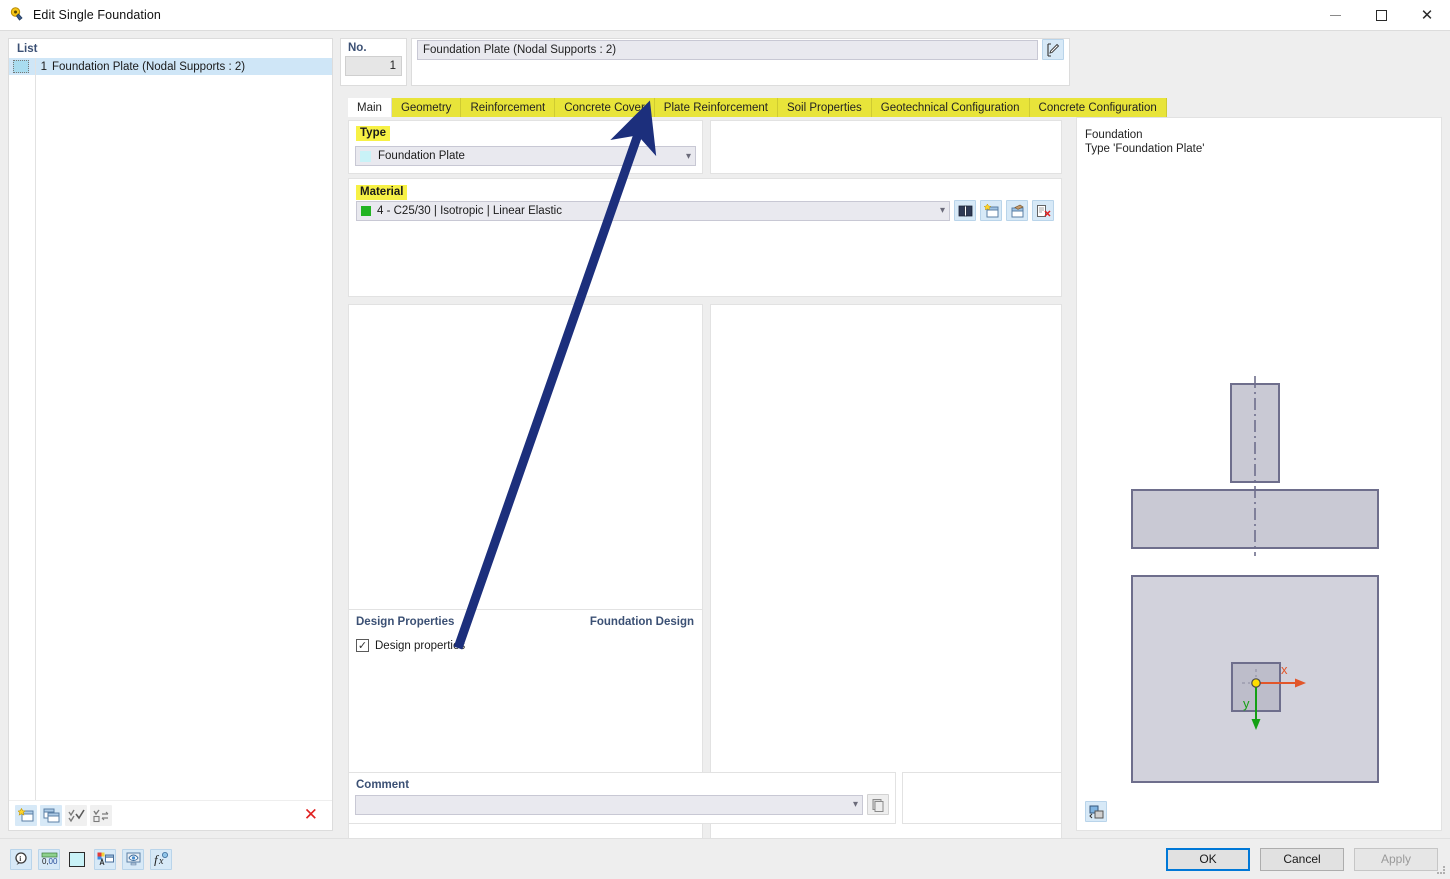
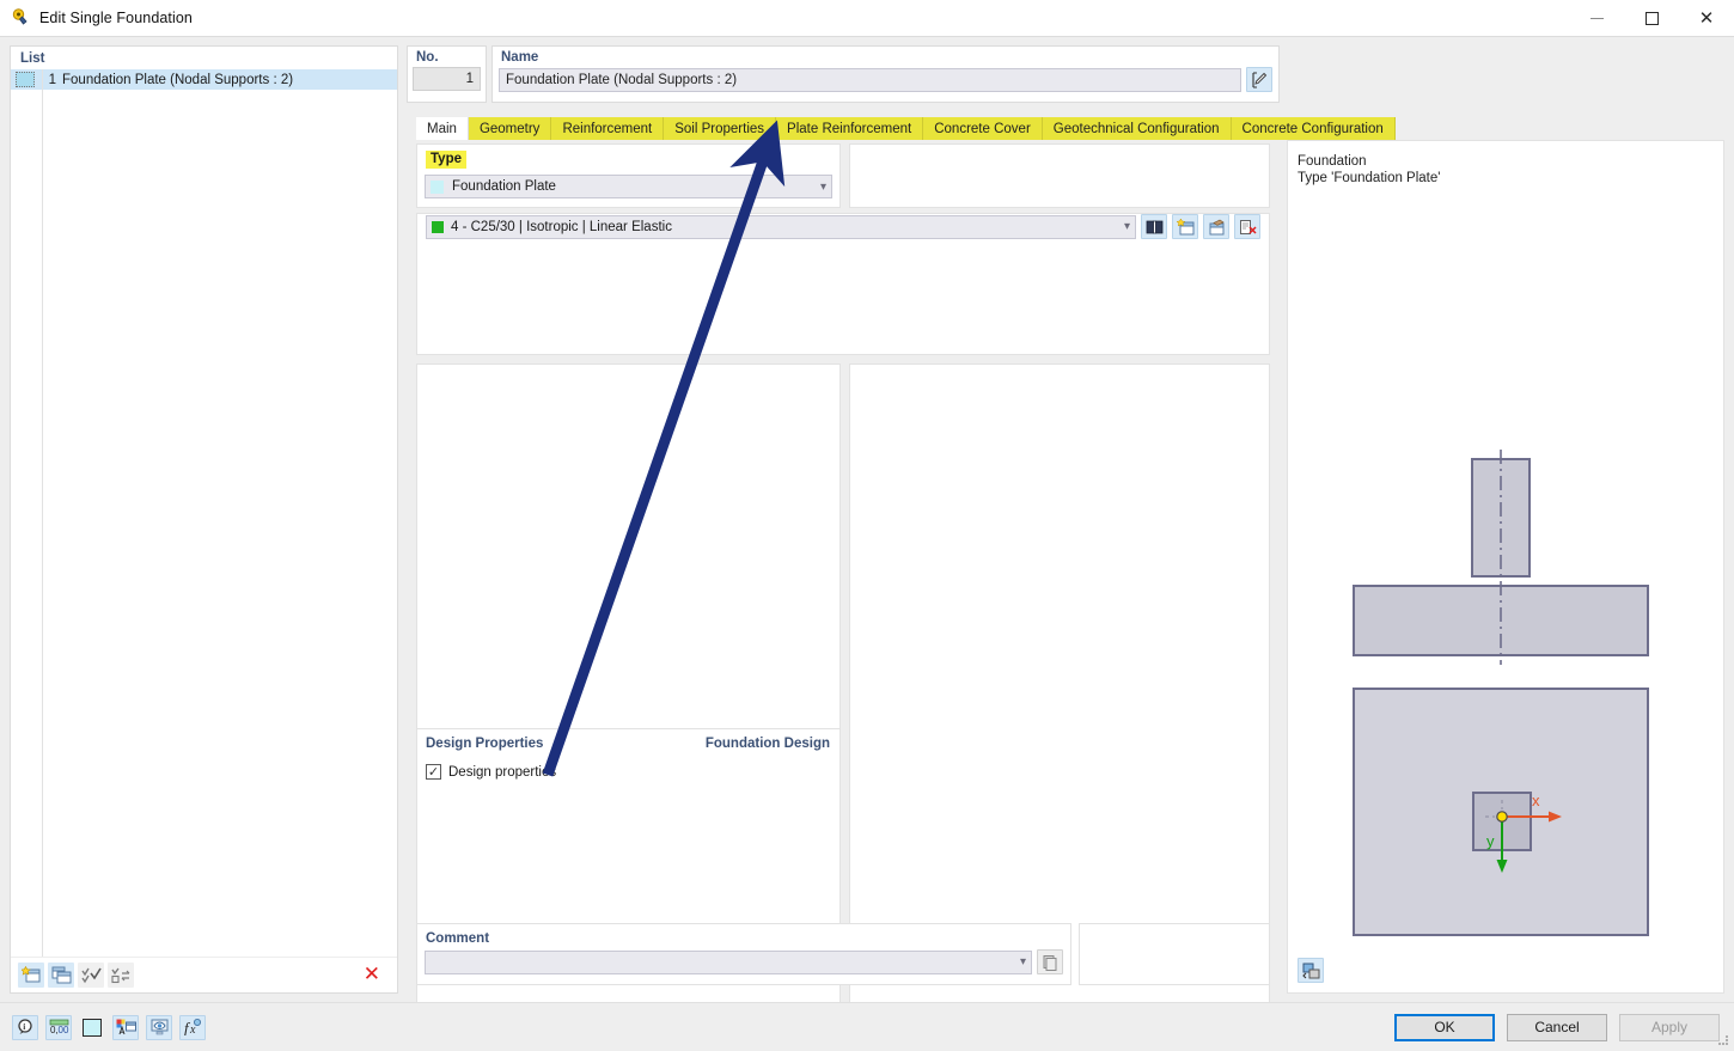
  Edit Single Foundation
  ✕
  List
  1
  Foundation Plate (Nodal Supports : 2)
  ✕
  No.
  1
+ Name
  Foundation Plate (Nodal Supports : 2)
  Main
  Geometry
  Reinforcement
- Concrete Cover
+ Soil Properties
  Plate Reinforcement
- Soil Properties
+ Concrete Cover
  Geotechnical Configuration
  Concrete Configuration
  Type
  Foundation Plate
  ▾
- Material
  4 - C25/30 | Isotropic | Linear Elastic
  ▾
  Design Properties
  Foundation Design
  ✓
  Design properti
  Comment
  ▾
  Foundation
  Type 'Foundation Plate'
  x
  y
  i
  0,
  00
  f
  x
  OK
  Cancel
  Apply
